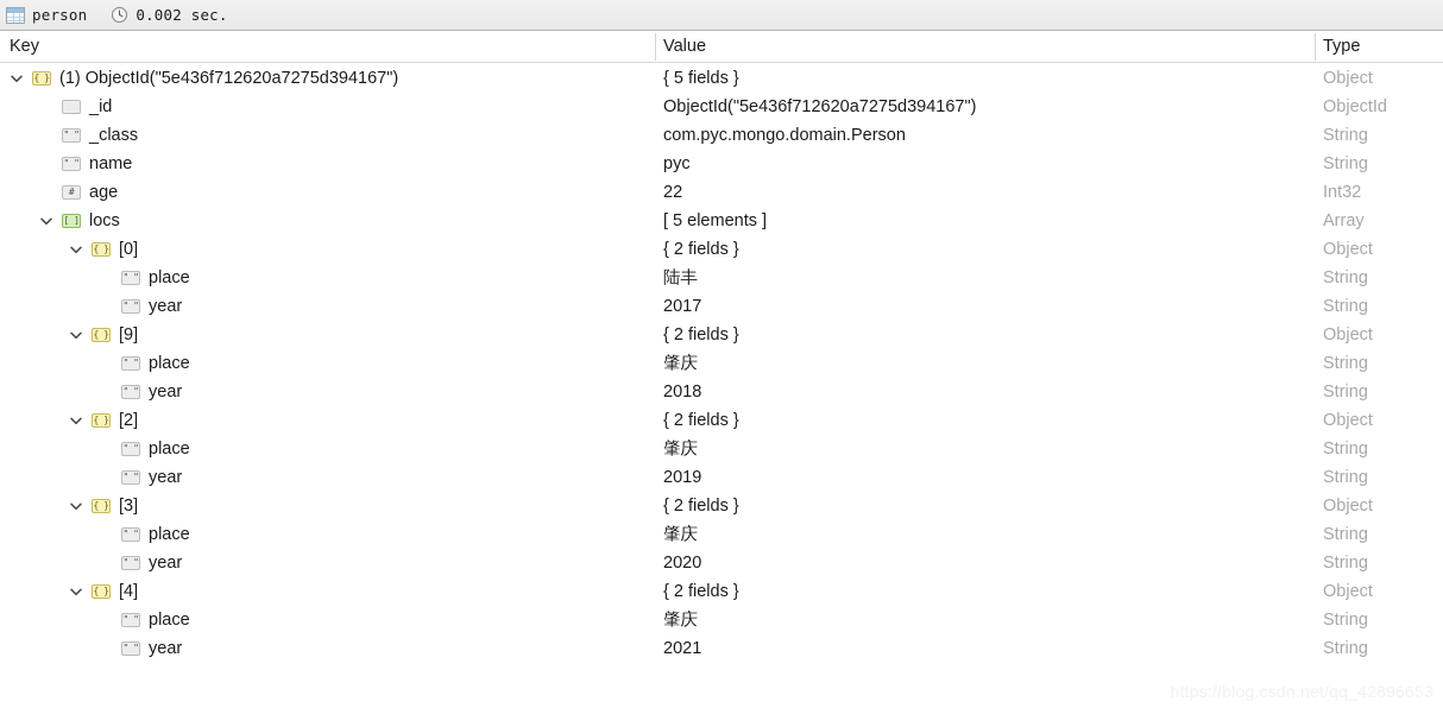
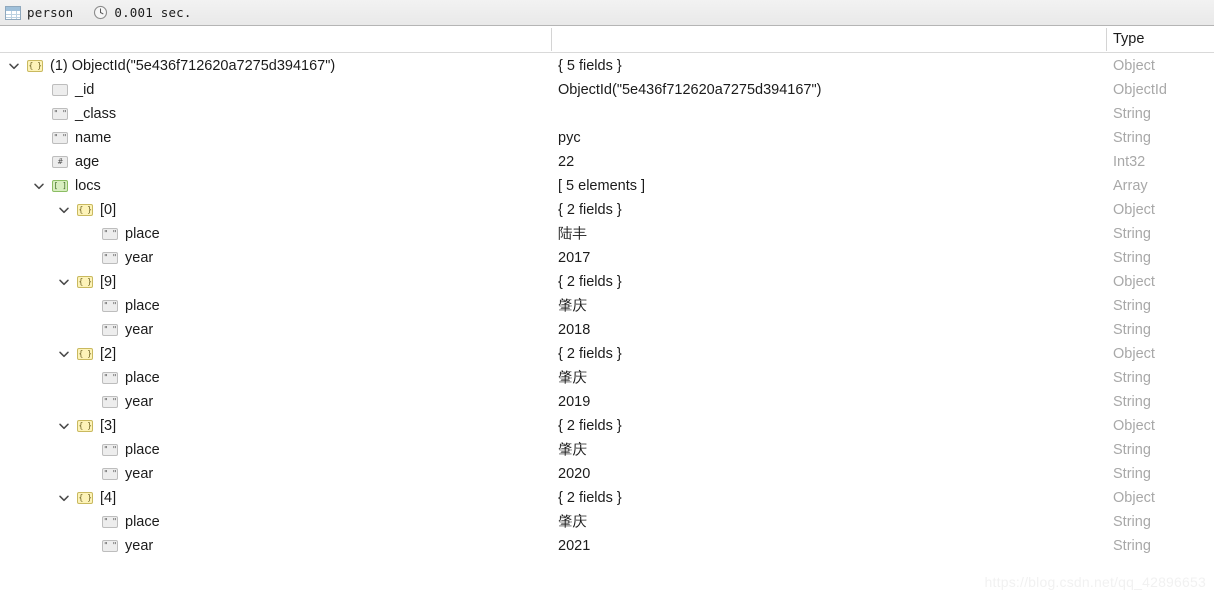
  person
- 0.002 sec.
+ 0.001 sec.
- Key
- Value
  Type
  { }
  (1) ObjectId("5e436f712620a7275d394167")
  { 5 fields }
  Object
  _id
  ObjectId("5e436f712620a7275d394167")
  ObjectId
  " "
  _class
- com.pyc.mongo.domain.Person
  String
  " "
  name
  pyc
  String
  #
  age
  22
  Int32
  [ ]
  locs
  [ 5 elements ]
  Array
  { }
  [0]
  { 2 fields }
  Object
  " "
  place
  陆丰
  String
  " "
  year
  2017
  String
  { }
  [9]
  { 2 fields }
  Object
  " "
  place
  肇庆
  String
  " "
  year
  2018
  String
  { }
  [2]
  { 2 fields }
  Object
  " "
  place
  肇庆
  String
  " "
  year
  2019
  String
  { }
  [3]
  { 2 fields }
  Object
  " "
  place
  肇庆
  String
  " "
  year
  2020
  String
  { }
  [4]
  { 2 fields }
  Object
  " "
  place
  肇庆
  String
  " "
  year
  2021
  String
